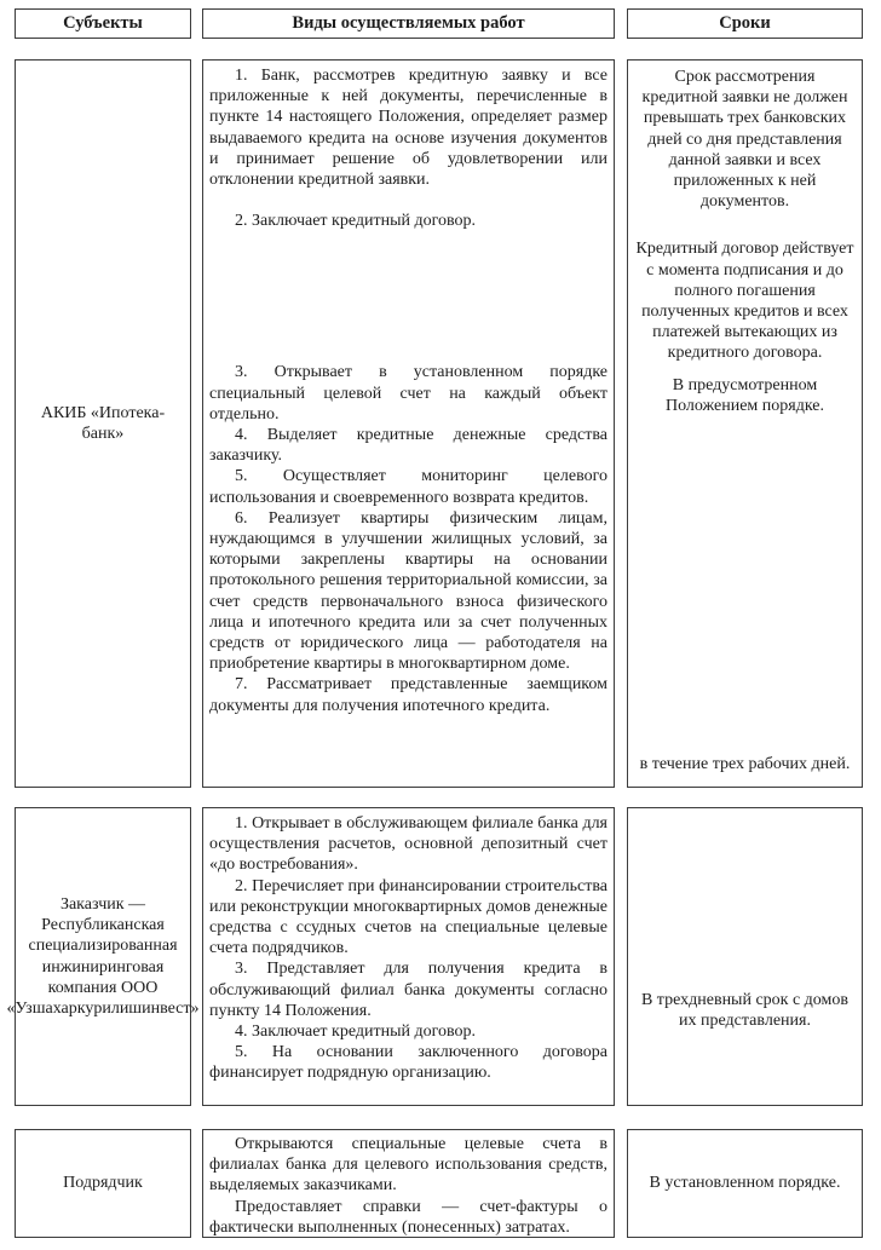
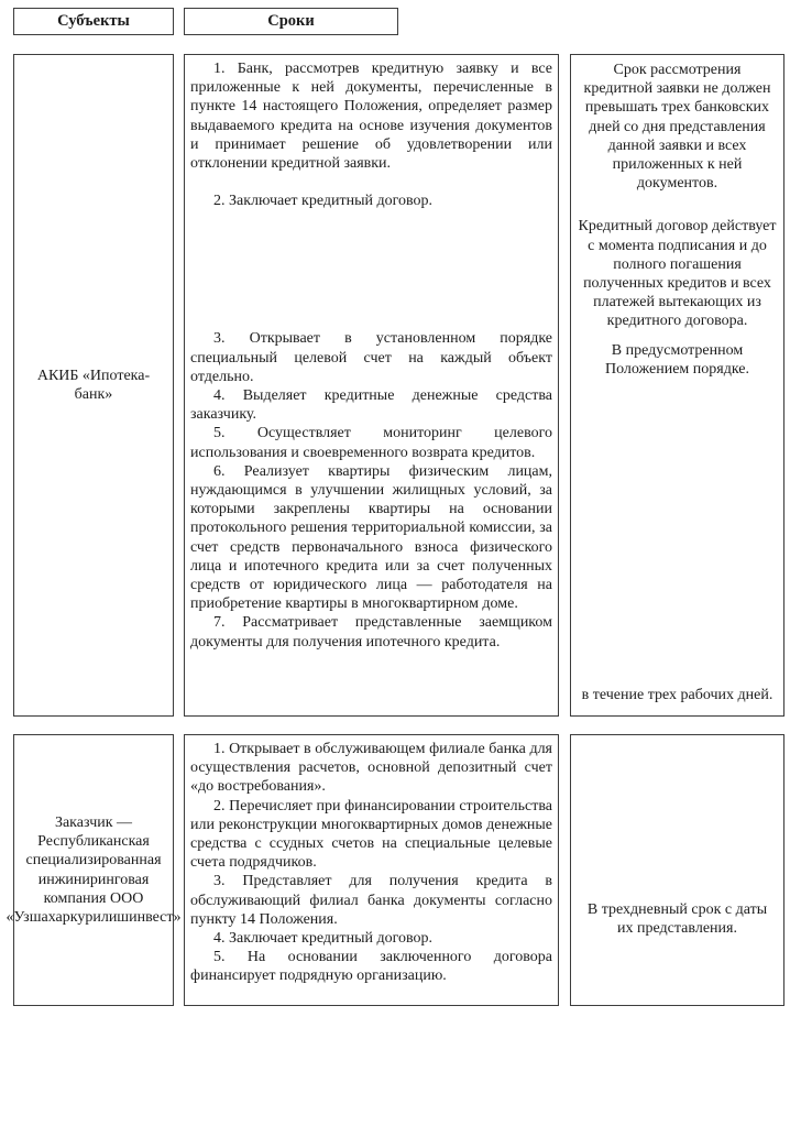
  Субъекты
- Виды осуществляемых работ
  Сроки
  АКИБ «Ипотека-банк»
  1. Банк, рассмотрев кредитную заявку и все приложенные к ней документы, перечисленные в пункте 14 настоящего Положения, определяет размер выдаваемого кредита на основе изучения документов и принимает решение об удовлетворении или отклонении кредитной заявки.
  2. Заключает кредитный договор.
  3. Открывает в установленном порядке специальный целевой счет на каждый объект отдельно.
  4. Выделяет кредитные денежные средства заказчику.
  5. Осуществляет мониторинг целевого использования и своевременного возврата кредитов.
  6. Реализует квартиры физическим лицам, нуждающимся в улучшении жилищных условий, за которыми закреплены квартиры на основании протокольного решения территориальной комиссии, за счет средств первоначального взноса физического лица и ипотечного кредита или за счет полученных средств от юридического лица — работодателя на приобретение квартиры в многоквартирном доме.
  7. Рассматривает представленные заемщиком документы для получения ипотечного кредита.
  Срок рассмотрения кредитной заявки не должен превышать трех банковских дней со дня представления данной заявки и всех приложенных к ней документов.
  Кредитный договор действует с момента подписания и до полного погашения полученных кредитов и всех платежей вытекающих из кредитного договора.
  В предусмотренном Положением порядке.
  в течение трех рабочих дней.
  Заказчик — Республиканская специализированная инжиниринговая компания ООО «Узшахаркурилишинвест»
  1. Открывает в обслуживающем филиале банка для осуществления расчетов, основной депозитный счет «до востребования».
  2. Перечисляет при финансировании строительства или реконструкции многоквартирных домов денежные средства с ссудных счетов на специальные целевые счета подрядчиков.
  3. Представляет для получения кредита в обслуживающий филиал банка документы согласно пункту 14 Положения.
  4. Заключает кредитный договор.
  5. На основании заключенного договора финансирует подрядную организацию.
- В трехдневный срок с домов их представления.
+ В трехдневный срок с даты их представления.
- Подрядчик
- Открываются специальные целевые счета в филиалах банка для целевого использования средств, выделяемых заказчиками.
- Предоставляет справки — счет-фактуры о фактически выполненных (понесенных) затратах.
- В установленном порядке.
